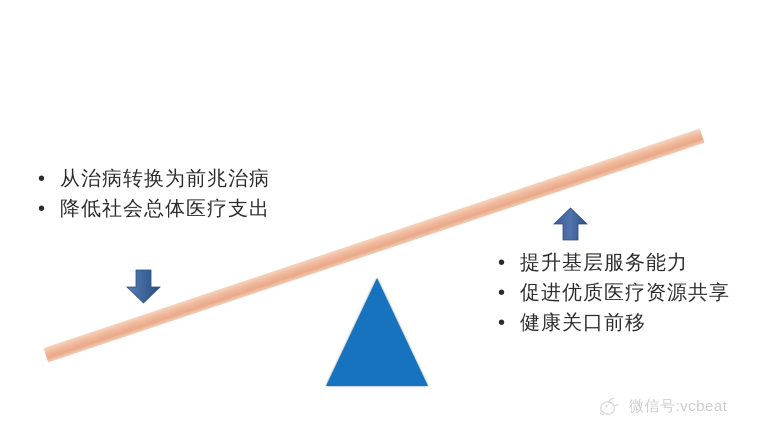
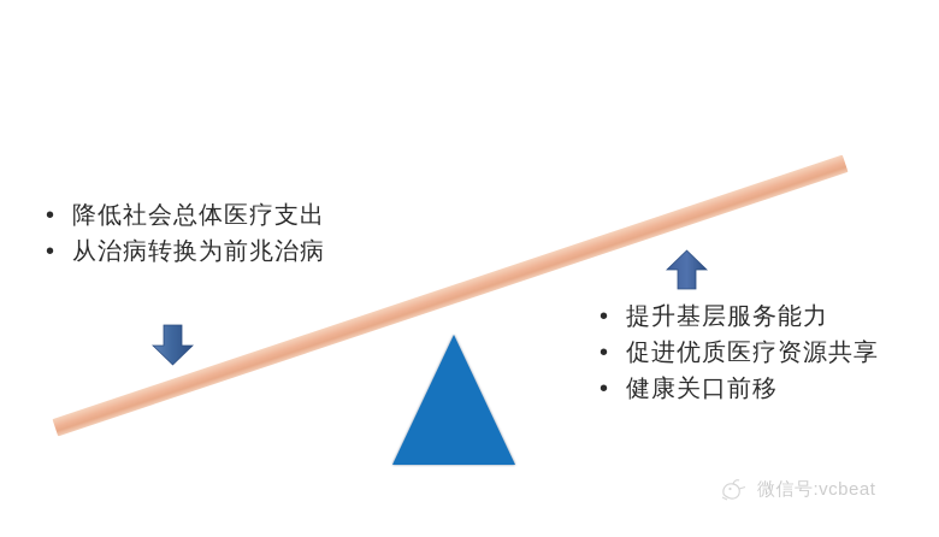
  •
- 从治病转换为前兆治病
+ 降低社会总体医疗支出
  •
- 降低社会总体医疗支出
+ 从治病转换为前兆治病
  •
  提升基层服务能力
  •
  促进优质医疗资源共享
  •
  健康关口前移
  微信号:vcbeat
